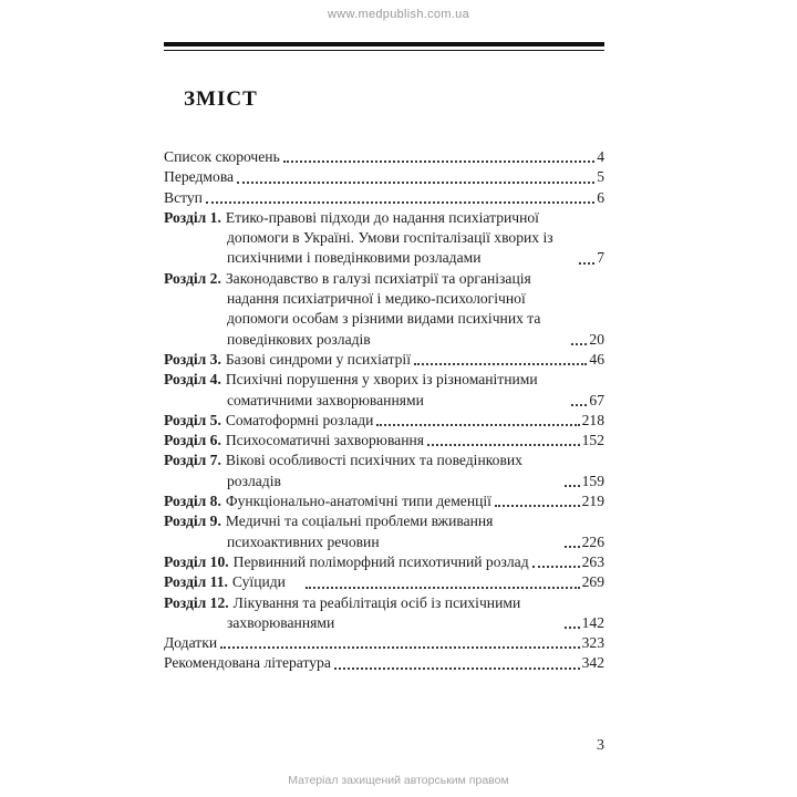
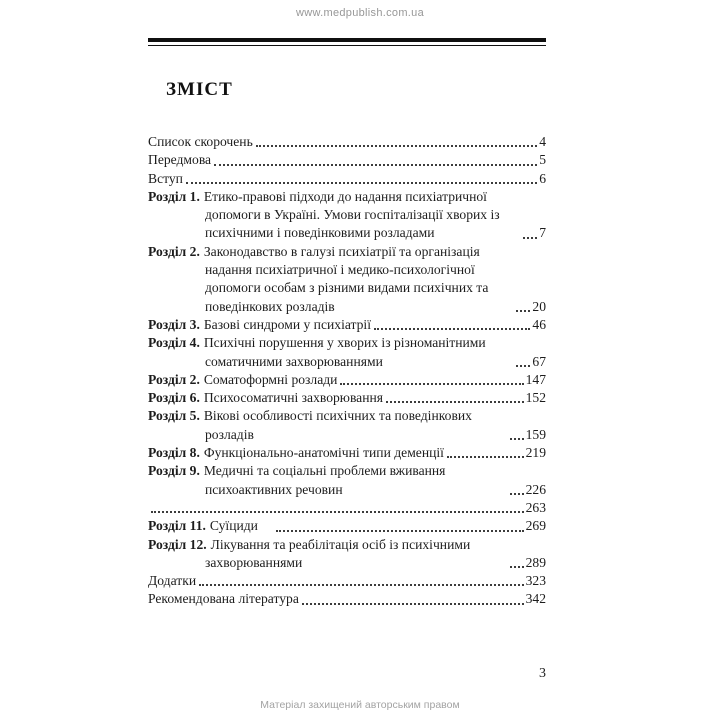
  www.medpublish.com.ua
  ЗМІСТ
  Список скорочень
  4
  Передмова
  5
  Вступ
  6
  Розділ 1. Етико-правові підходи до надання психіатричної допомоги в Україні. Умови госпіталізації хворих із психічними і поведінковими розладами
  7
  Розділ 2. Законодавство в галузі психіатрії та організація надання психіатричної і медико-психологічної допомоги особам з різними видами психічних та поведінкових розладів
  20
  Розділ 3. Базові синдроми у психіатрії
  46
  Розділ 4. Психічні порушення у хворих із різноманітними соматичними захворюваннями
  67
- Розділ 5. Соматоформні розлади
+ Розділ 2. Соматоформні розлади
- 218
+ 147
  Розділ 6. Психосоматичні захворювання
  152
- Розділ 7. Вікові особливості психічних та поведінкових розладів
+ Розділ 5. Вікові особливості психічних та поведінкових розладів
  159
  Розділ 8. Функціонально-анатомічні типи деменції
  219
  Розділ 9. Медичні та соціальні проблеми вживання психоактивних речовин
  226
- Розділ 10. Первинний поліморфний психотичний розлад
  263
  Розділ 11. Суїциди
  269
  Розділ 12. Лікування та реабілітація осіб із психічними захворюваннями
- 142
+ 289
  Додатки
  323
  Рекомендована література
  342
  3
  Матеріал захищений авторським правом
